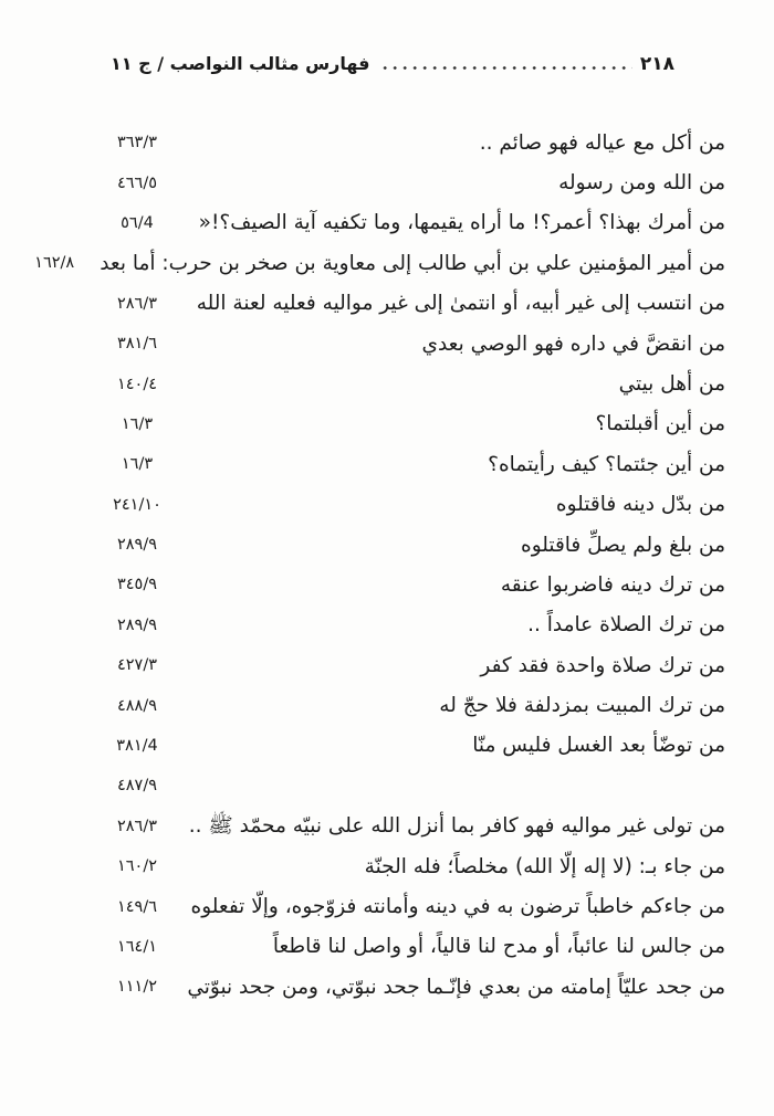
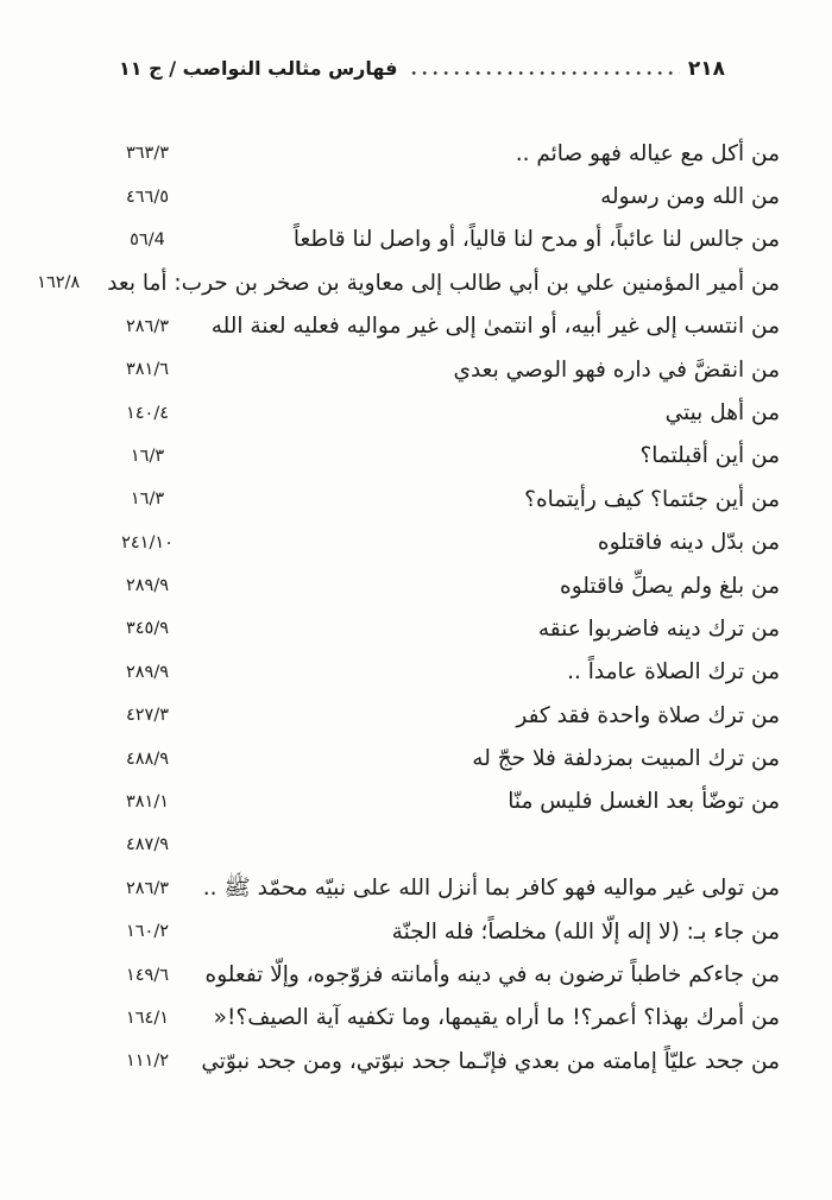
  ٢١٨
  فهارس مثالب النواصب / ج ١١
  من أكل مع عياله فهو صائم ..
  ٣٦٣/٣
  من الله ومن رسوله
  ٤٦٦/٥
- من أمرك بهذا؟ أعمر؟! ما أراه يقيمها، وما تكفيه آية الصيف؟!«
+ من جالس لنا عائباً، أو مدح لنا قالياً، أو واصل لنا قاطعاً
  ٥٦/4
  من أمير المؤمنين علي بن أبي طالب إلى معاوية بن صخر بن حرب: أما بعد
  ١٦٢/٨
  من انتسب إلى غير أبيه، أو انتمىٰ إلى غير مواليه فعليه لعنة الله
  ٢٨٦/٣
  من انقضَّ في داره فهو الوصي بعدي
  ٣٨١/٦
  من أهل بيتي
  ١٤٠/٤
  من أين أقبلتما؟
  ١٦/٣
  من أين جئتما؟ كيف رأيتماه؟
  ١٦/٣
  من بدّل دينه فاقتلوه
  ٢٤١/١٠
  من بلغ ولم يصلِّ فاقتلوه
  ٢٨٩/٩
  من ترك دينه فاضربوا عنقه
  ٣٤٥/٩
  من ترك الصلاة عامداً ..
  ٢٨٩/٩
  من ترك صلاة واحدة فقد كفر
  ٤٢٧/٣
  من ترك المبيت بمزدلفة فلا حجّ له
  ٤٨٨/٩
  من توضّأ بعد الغسل فليس منّا
- ٣٨١/4
+ ٣٨١/١
  ٤٨٧/٩
  من تولى غير مواليه فهو كافر بما أنزل الله على نبيّه محمّد ﷺ ..
  ٢٨٦/٣
  من جاء بـ: (لا إله إلّا الله) مخلصاً؛ فله الجنّة
  ١٦٠/٢
  من جاءكم خاطباً ترضون به في دينه وأمانته فزوّجوه، وإلّا تفعلوه
  ١٤٩/٦
- من جالس لنا عائباً، أو مدح لنا قالياً، أو واصل لنا قاطعاً
+ من أمرك بهذا؟ أعمر؟! ما أراه يقيمها، وما تكفيه آية الصيف؟!«
  ١٦٤/١
  من جحد عليّاً إمامته من بعدي فإنّـما جحد نبوّتي، ومن جحد نبوّتي
  ١١١/٢
